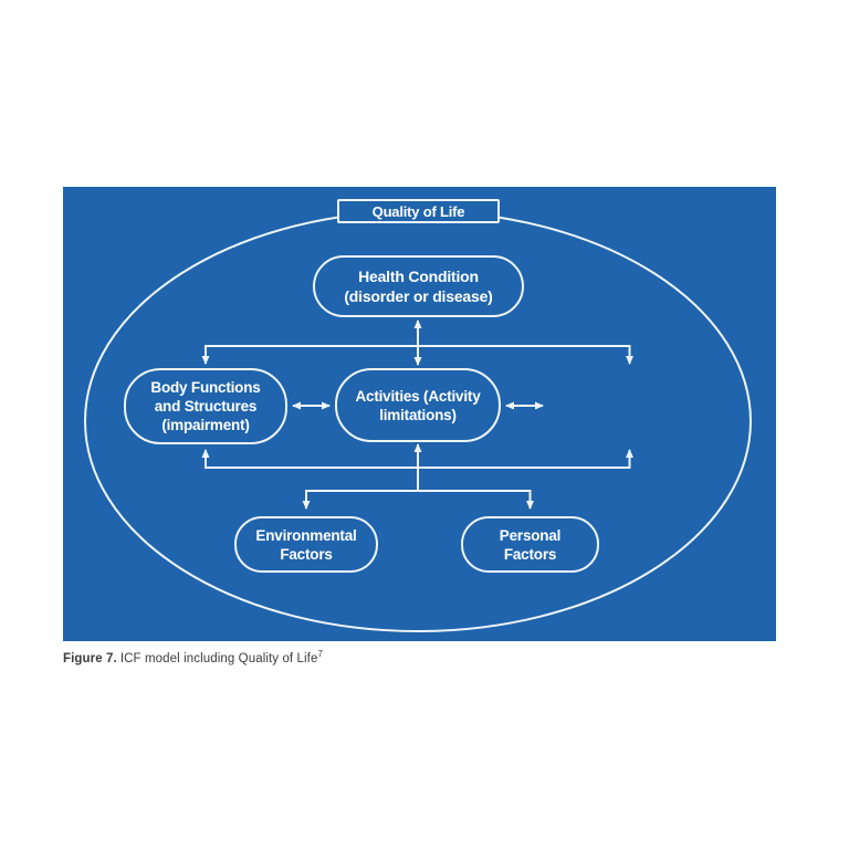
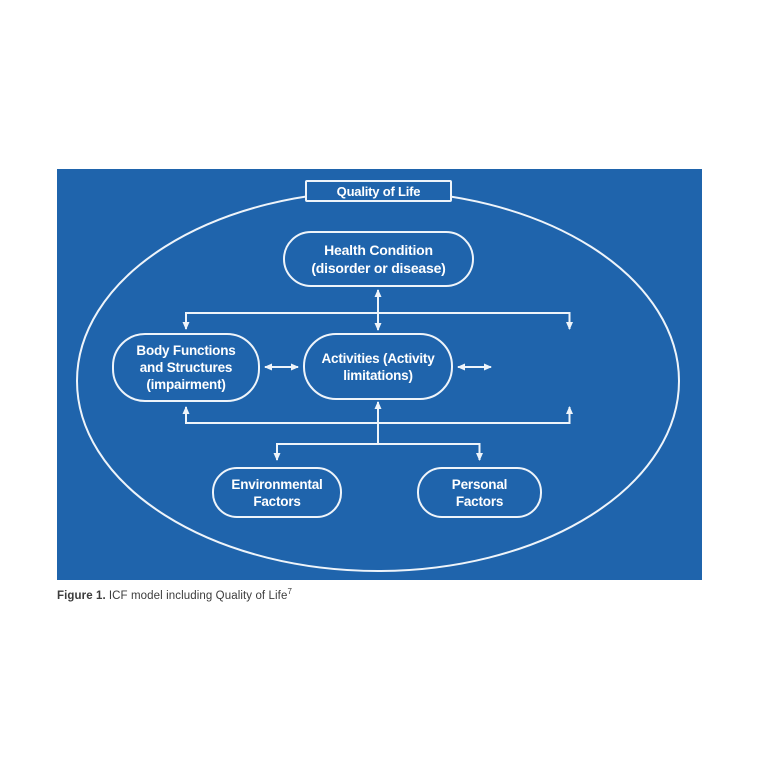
  Quality of Life
  Health Condition
  (disorder or disease)
  Body Functions
  and Structures
  (impairment)
  Activities (Activity
  limitations)
  Environmental
  Factors
  Personal
  Factors
- Figure 7. ICF model including Quality of Life7
+ Figure 1. ICF model including Quality of Life7
